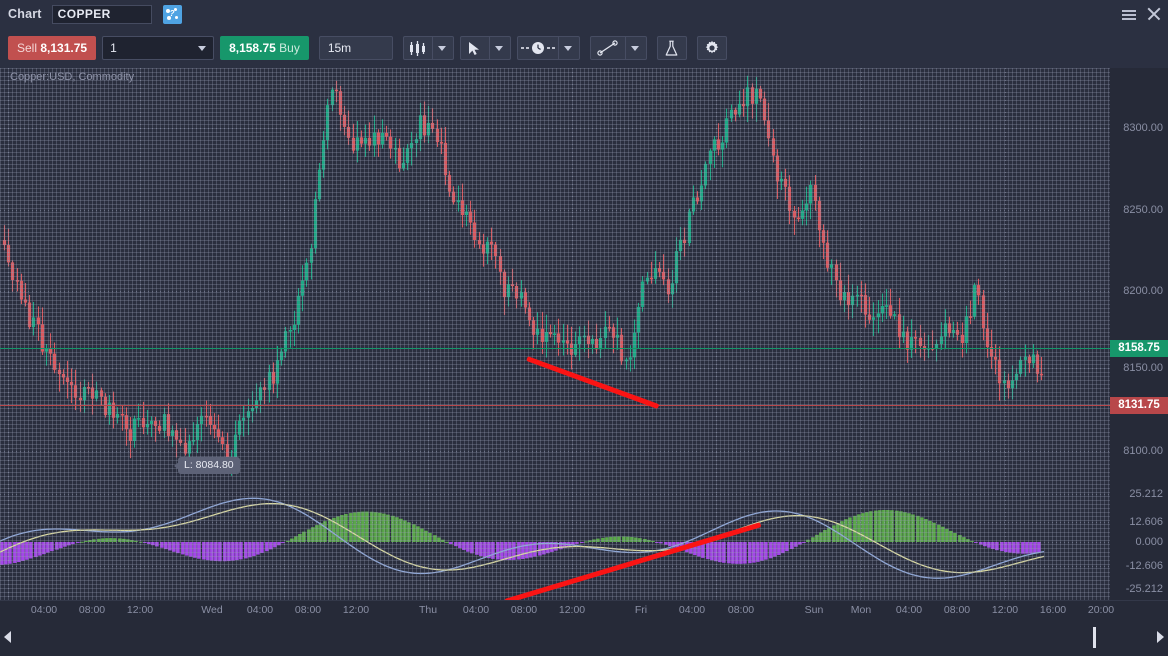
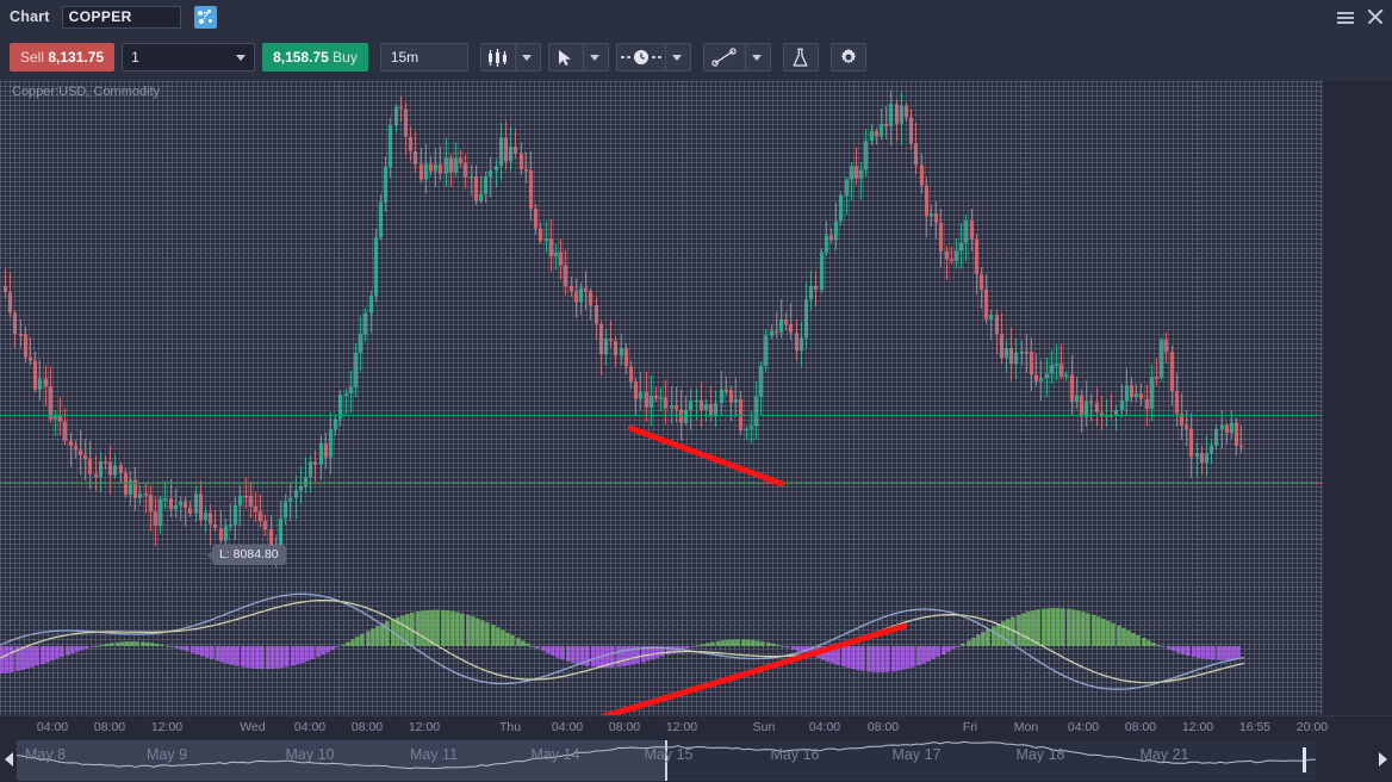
  Chart
  COPPER
  ?
  Sell
  8,131.75
  1
  8,158.75
  Buy
  15m
  Copper:USD, Commodity
  L: 8084.80
- 8300.00
- 8250.00
- 8200.00
- 8150.00
- 8100.00
- 25.212
- 12.606
- 0.000
- -12.606
- -25.212
- 8158.75
- 8131.75
  04:00
  08:00
  12:00
  Wed
  04:00
  08:00
  12:00
  Thu
  04:00
  08:00
  12:00
- Fri
+ Sun
  04:00
  08:00
- Sun
+ Fri
  Mon
  04:00
  08:00
  12:00
- 16:00
+ 16:55
  20:00
+ May 8
+ May 9
+ May 10
+ May 11
+ May 14
+ May 15
+ May 16
+ May 17
+ May 18
+ May 21
